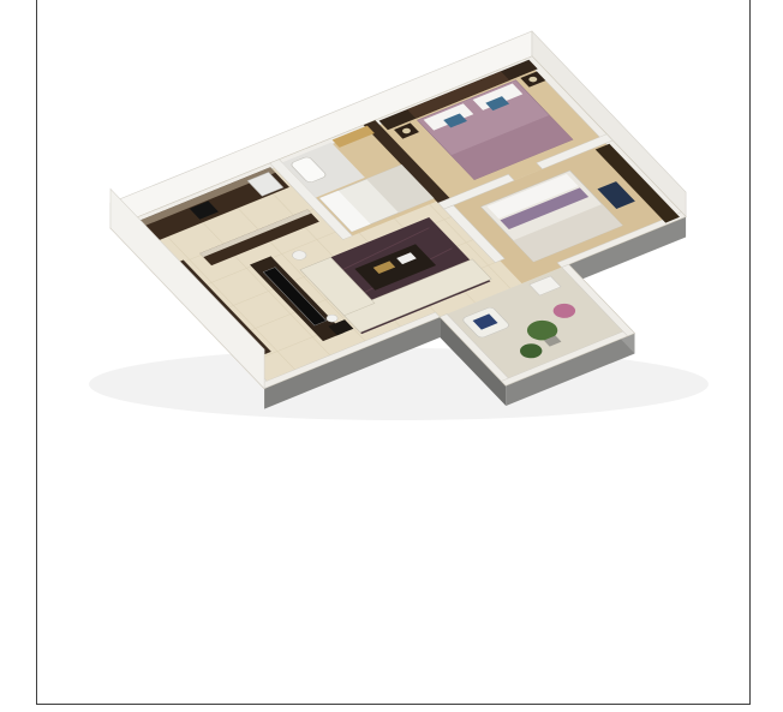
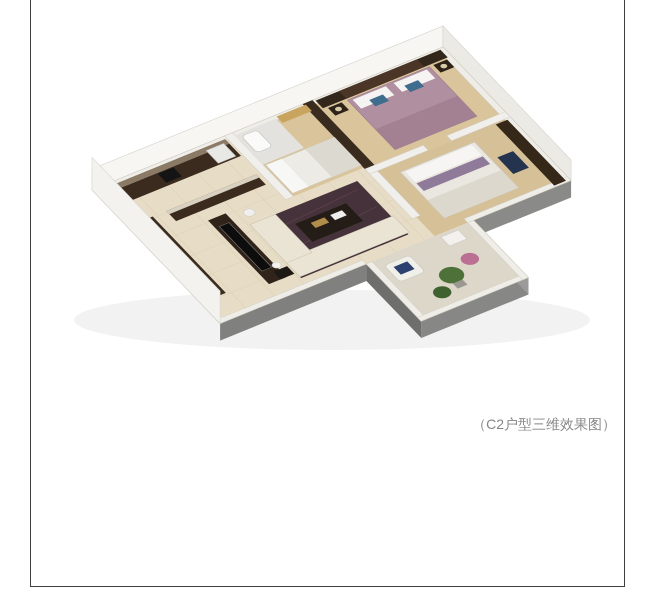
+ （C2户型三维效果图）
